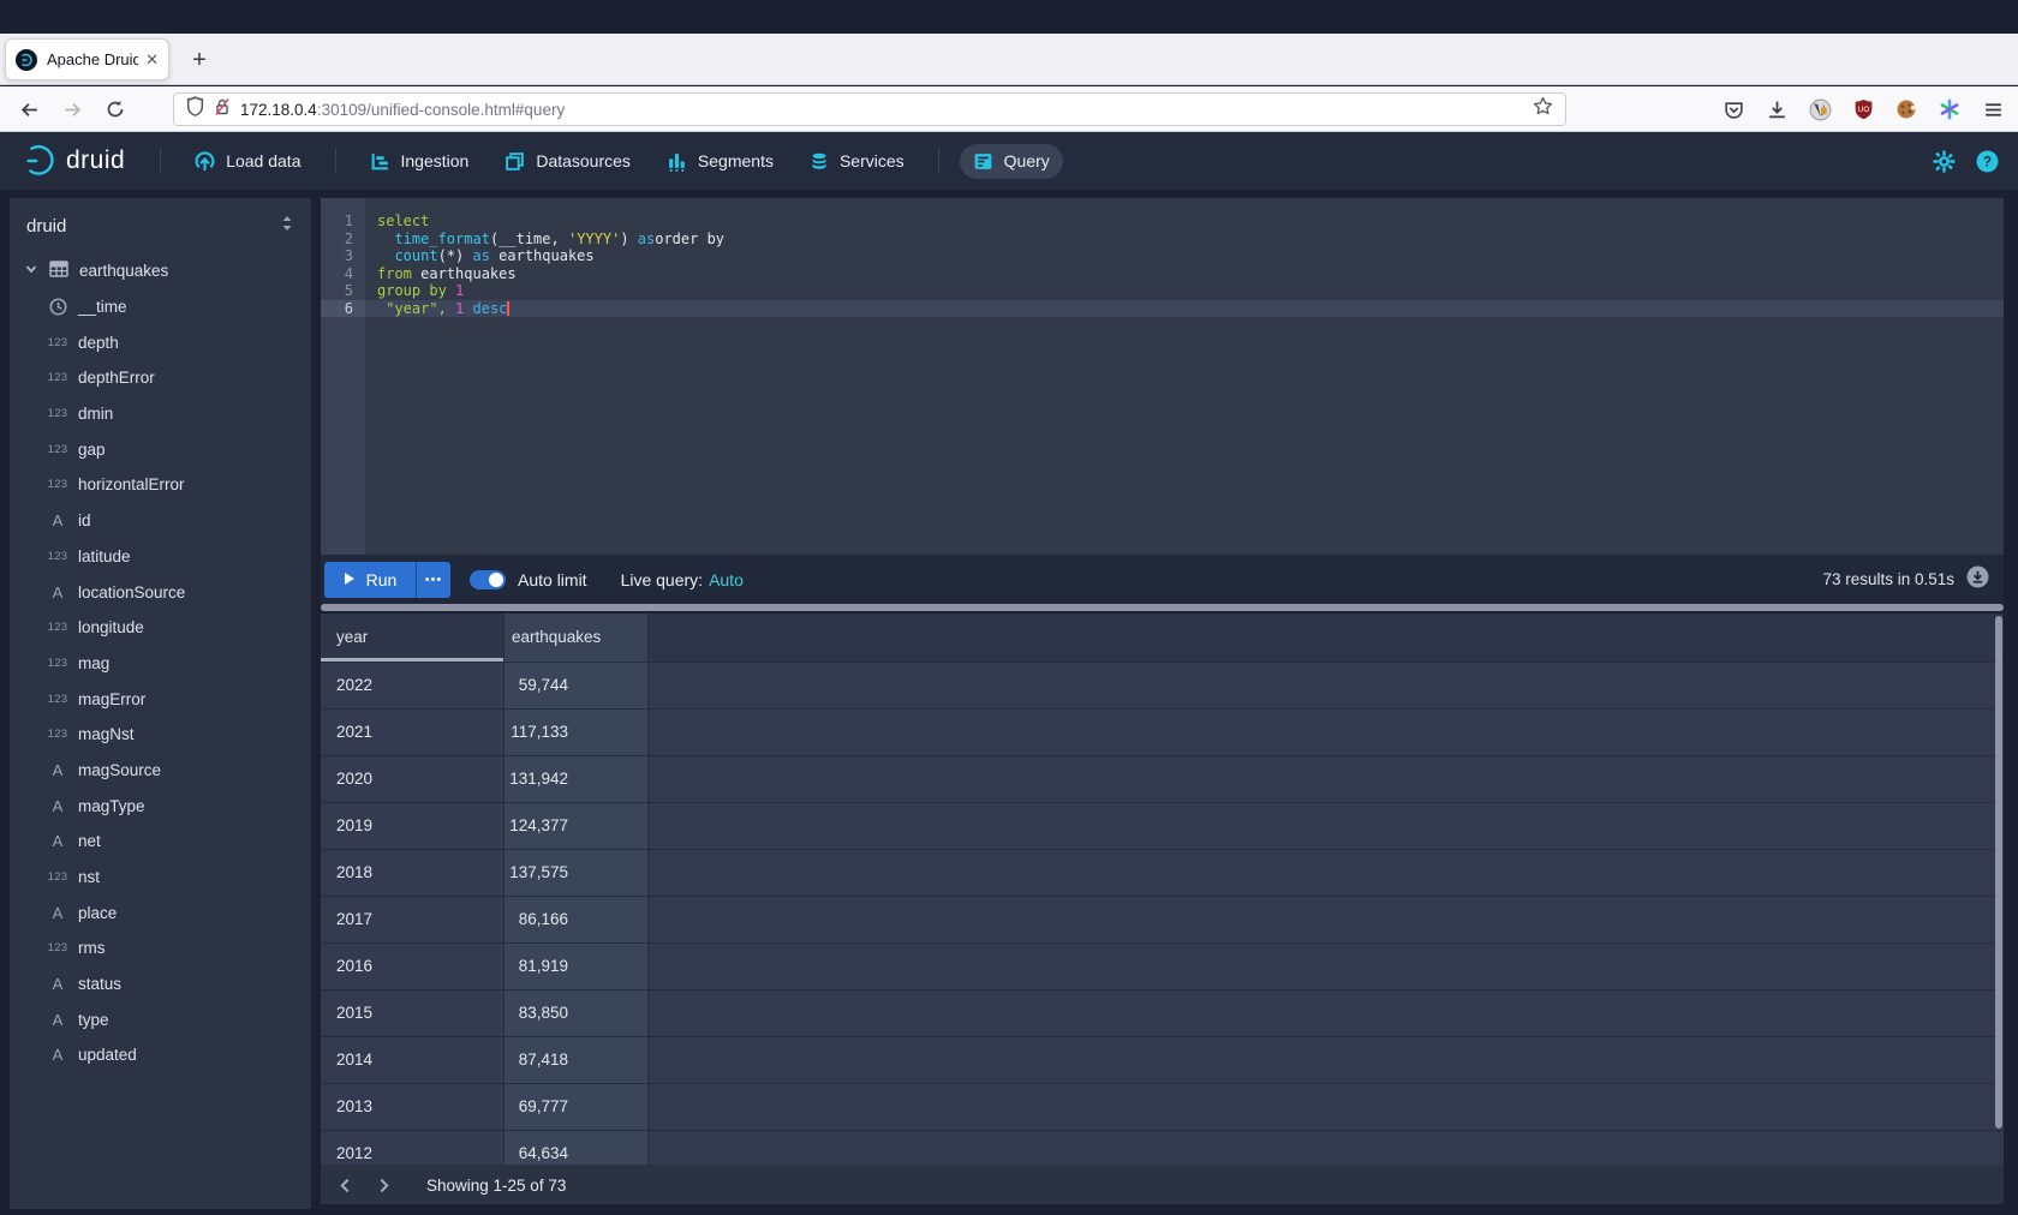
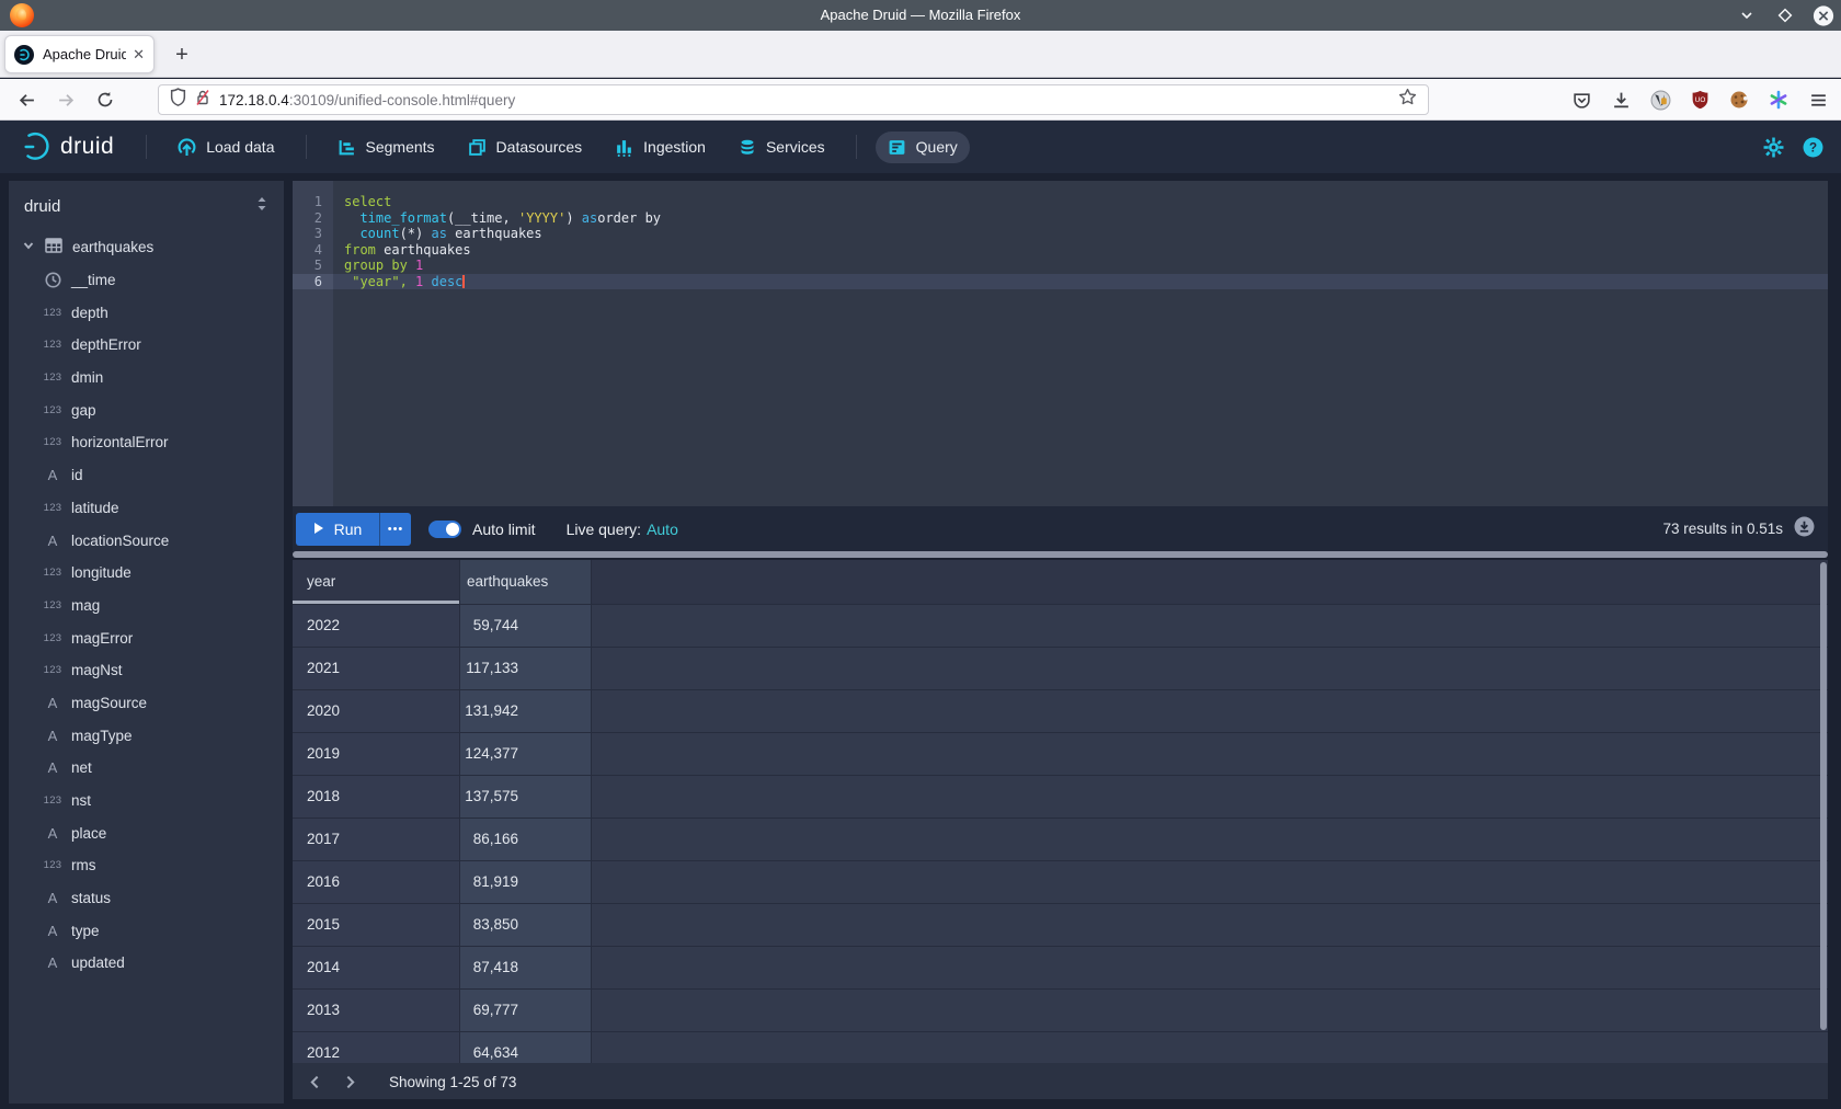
+ Apache Druid — Mozilla Firefox
  Apache Druid
  ✕
  +
  172.18.0.4:30109/unified-console.html#query
  druid
  Load data
- Ingestion
+ Segments
  Datasources
- Segments
+ Ingestion
  Services
  Query
  ?
  druid
  earthquakes
  __time
  123
  depth
  123
  depthError
  123
  dmin
  123
  gap
  123
  horizontalError
  A
  id
  123
  latitude
  A
  locationSource
  123
  longitude
  123
  mag
  123
  magError
  123
  magNst
  A
  magSource
  A
  magType
  A
  net
  123
  nst
  A
  place
  123
  rms
  A
  status
  A
  type
  A
  updated
  1
  2
  3
  4
  5
  6
  select
  time_format(__time, 'YYYY') asorder by
  count(*) as earthquakes
  from earthquakes
  group by 1
  "year", 1 desc
  Run
  •••
  Auto limit
  Live query:
  Auto
  73 results in 0.51s
  year
  earthquakes
  2022
  59,744
  2021
  117,133
  2020
  131,942
  2019
  124,377
  2018
  137,575
  2017
  86,166
  2016
  81,919
  2015
  83,850
  2014
  87,418
  2013
  69,777
  2012
  64,634
  Showing 1-25 of 73
